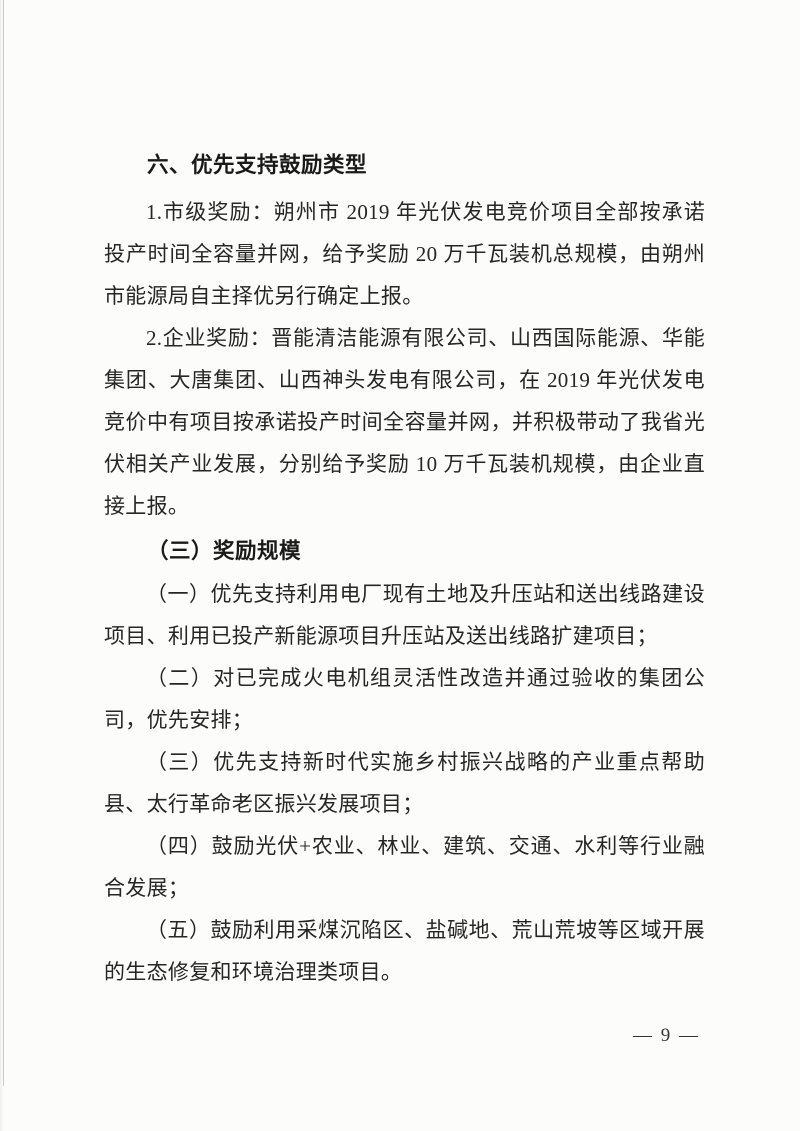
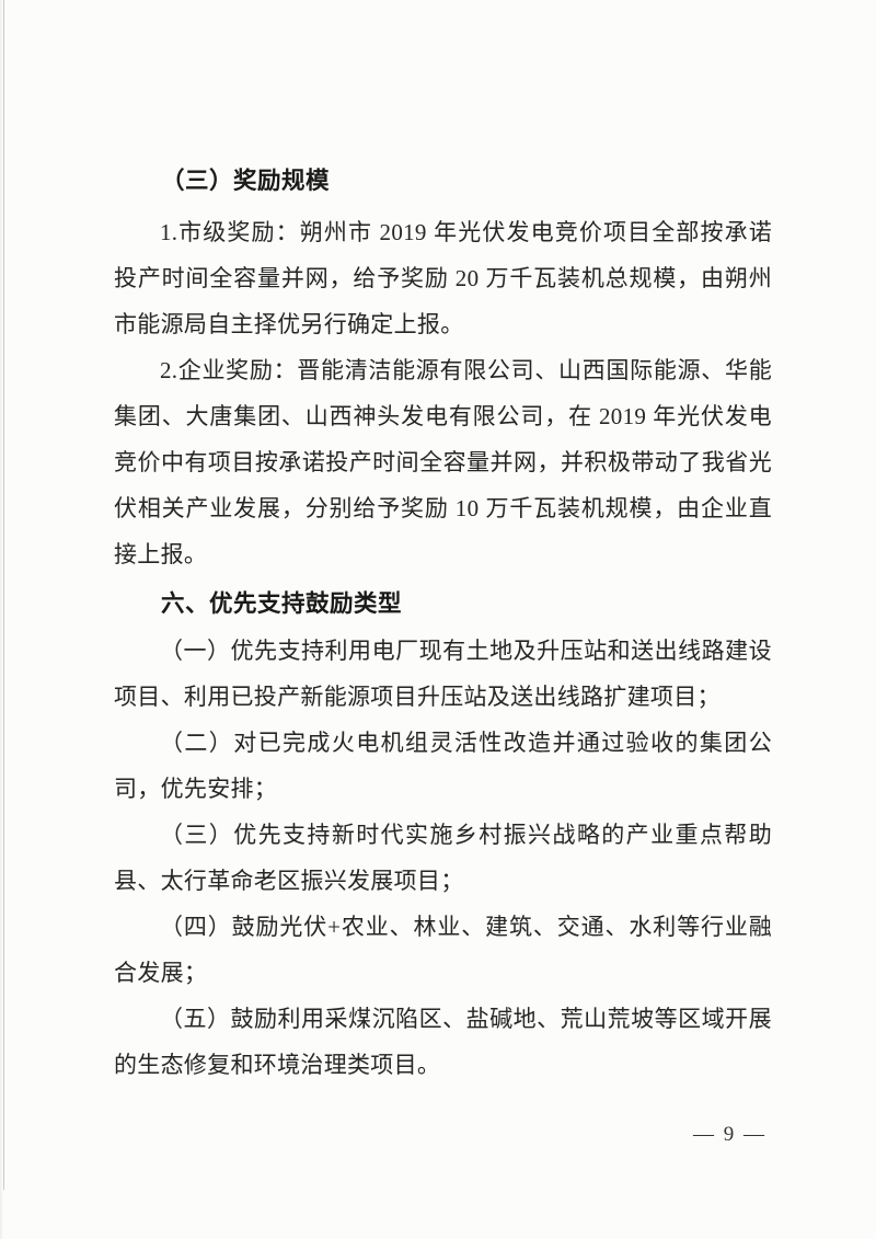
- 六、优先支持鼓励类型
+ （三）奖励规模
  1.市级奖励：朔州市 2019 年光伏发电竞价项目全部按承诺投产时间全容量并网，给予奖励 20 万千瓦装机总规模，由朔州市能源局自主择优另行确定上报。
  2.企业奖励：晋能清洁能源有限公司、山西国际能源、华能集团、大唐集团、山西神头发电有限公司，在 2019 年光伏发电竞价中有项目按承诺投产时间全容量并网，并积极带动了我省光伏相关产业发展，分别给予奖励 10 万千瓦装机规模，由企业直接上报。
- （三）奖励规模
+ 六、优先支持鼓励类型
  （一）优先支持利用电厂现有土地及升压站和送出线路建设项目、利用已投产新能源项目升压站及送出线路扩建项目；
  （二）对已完成火电机组灵活性改造并通过验收的集团公司，优先安排；
  （三）优先支持新时代实施乡村振兴战略的产业重点帮助县、太行革命老区振兴发展项目；
  （四）鼓励光伏+农业、林业、建筑、交通、水利等行业融合发展；
  （五）鼓励利用采煤沉陷区、盐碱地、荒山荒坡等区域开展的生态修复和环境治理类项目。
  — 9 —
